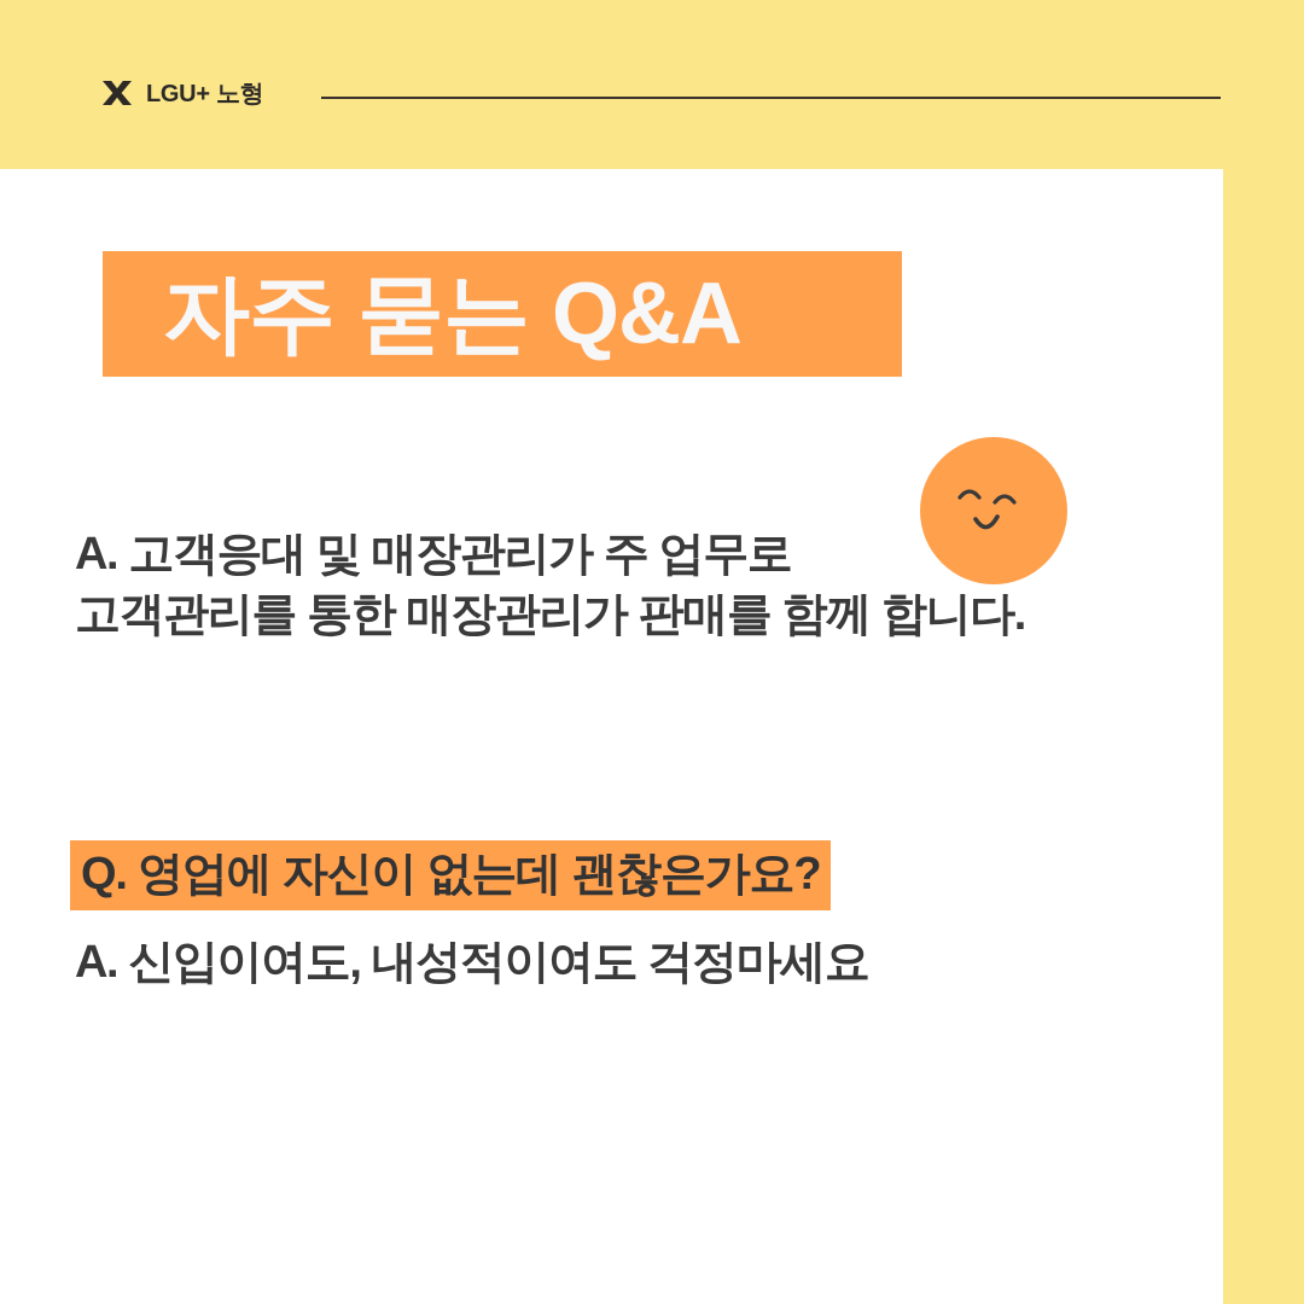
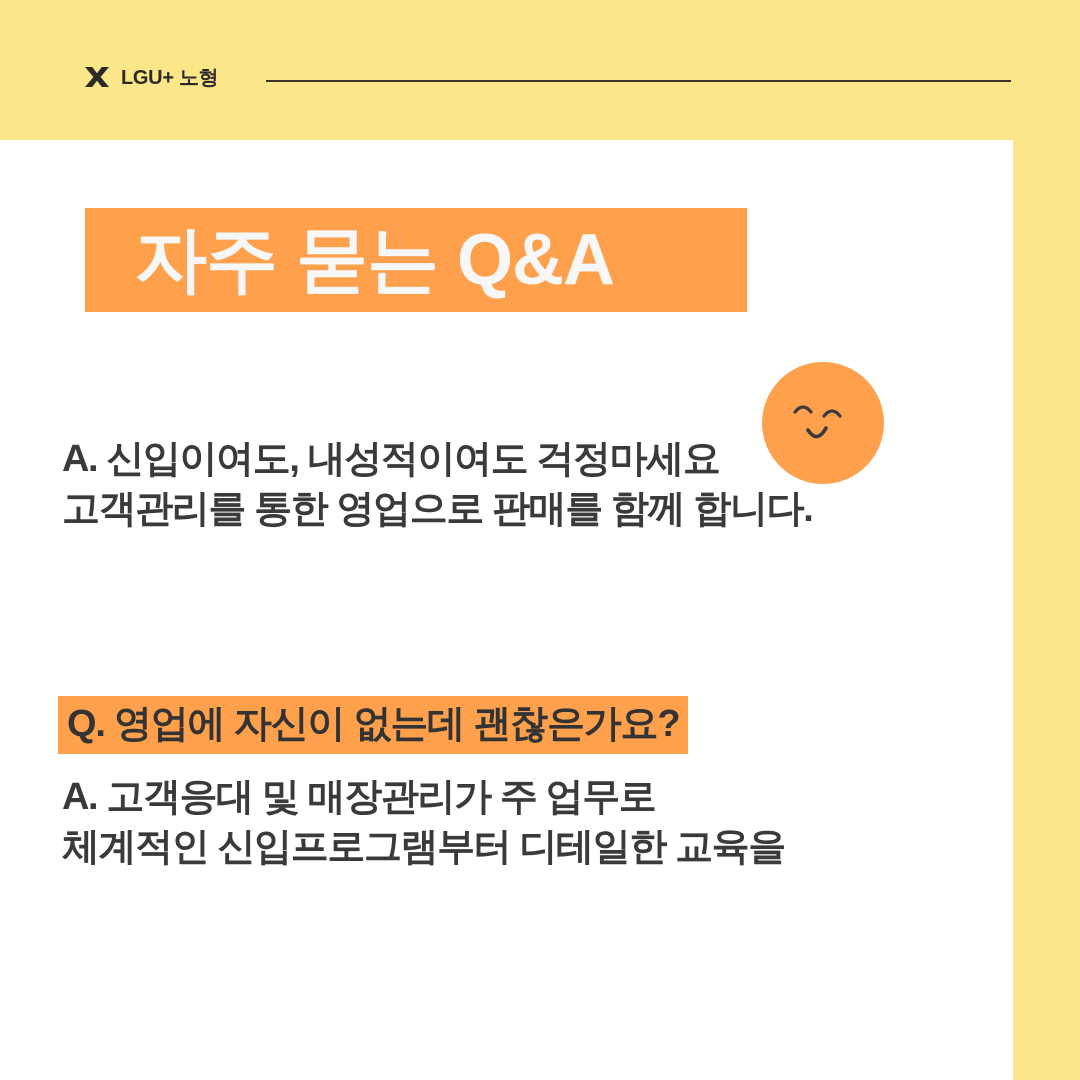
  LGU+ 노형
  자주 묻는 Q&A
- A. 고객응대 및 매장관리가 주 업무로
+ A. 신입이여도, 내성적이여도 걱정마세요
- 고객관리를 통한 매장관리가 판매를 함께 합니다.
+ 고객관리를 통한 영업으로 판매를 함께 합니다.
  Q. 영업에 자신이 없는데 괜찮은가요?
- A. 신입이여도, 내성적이여도 걱정마세요
+ A. 고객응대 및 매장관리가 주 업무로
+ 체계적인 신입프로그램부터 디테일한 교육을
